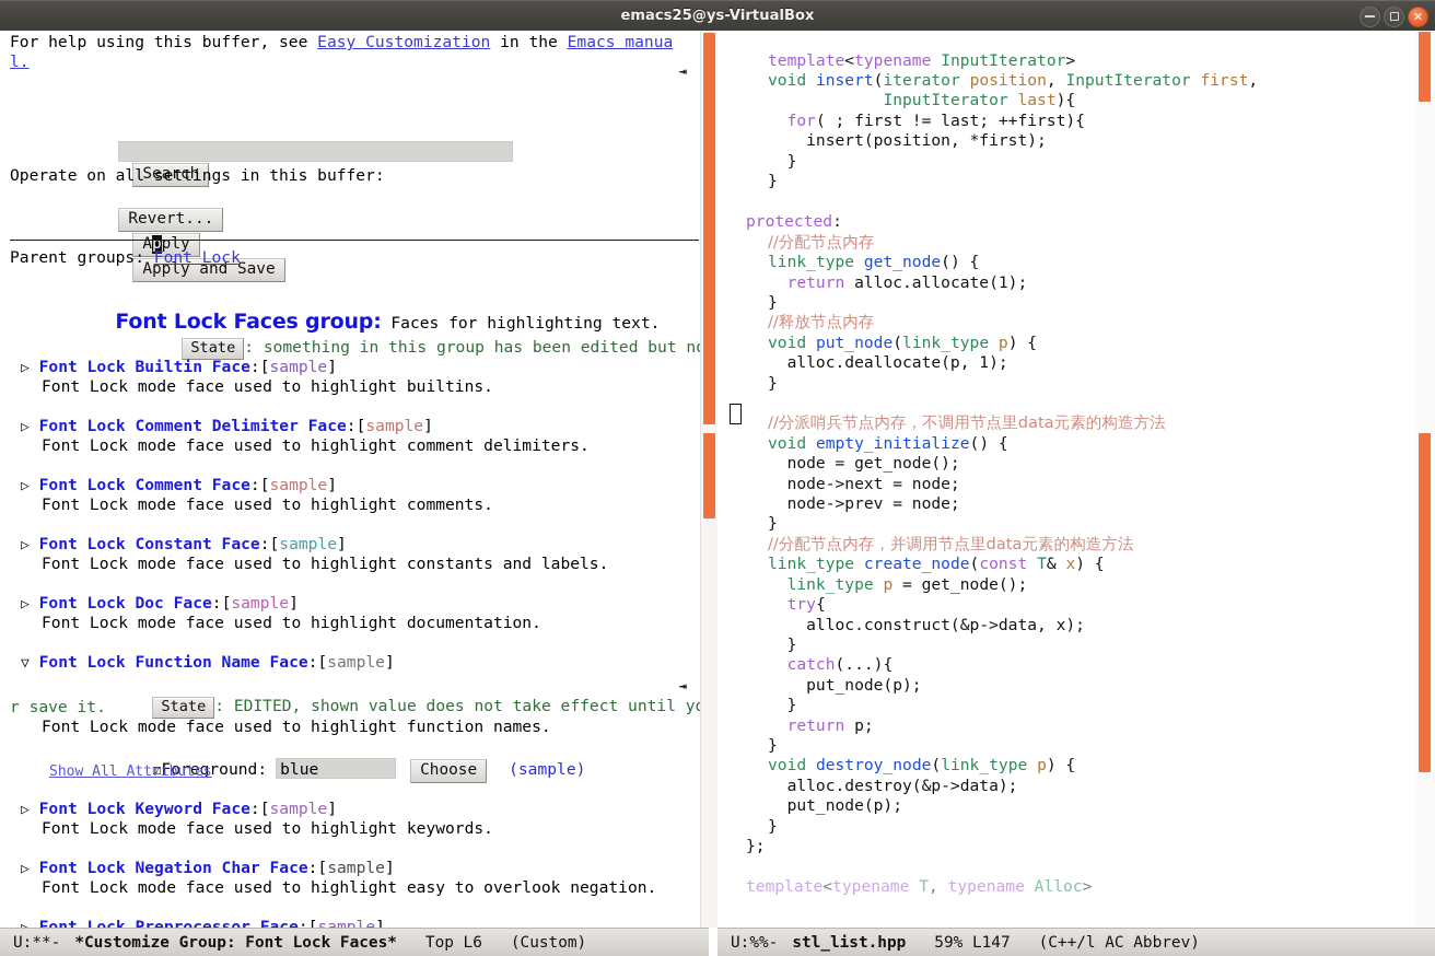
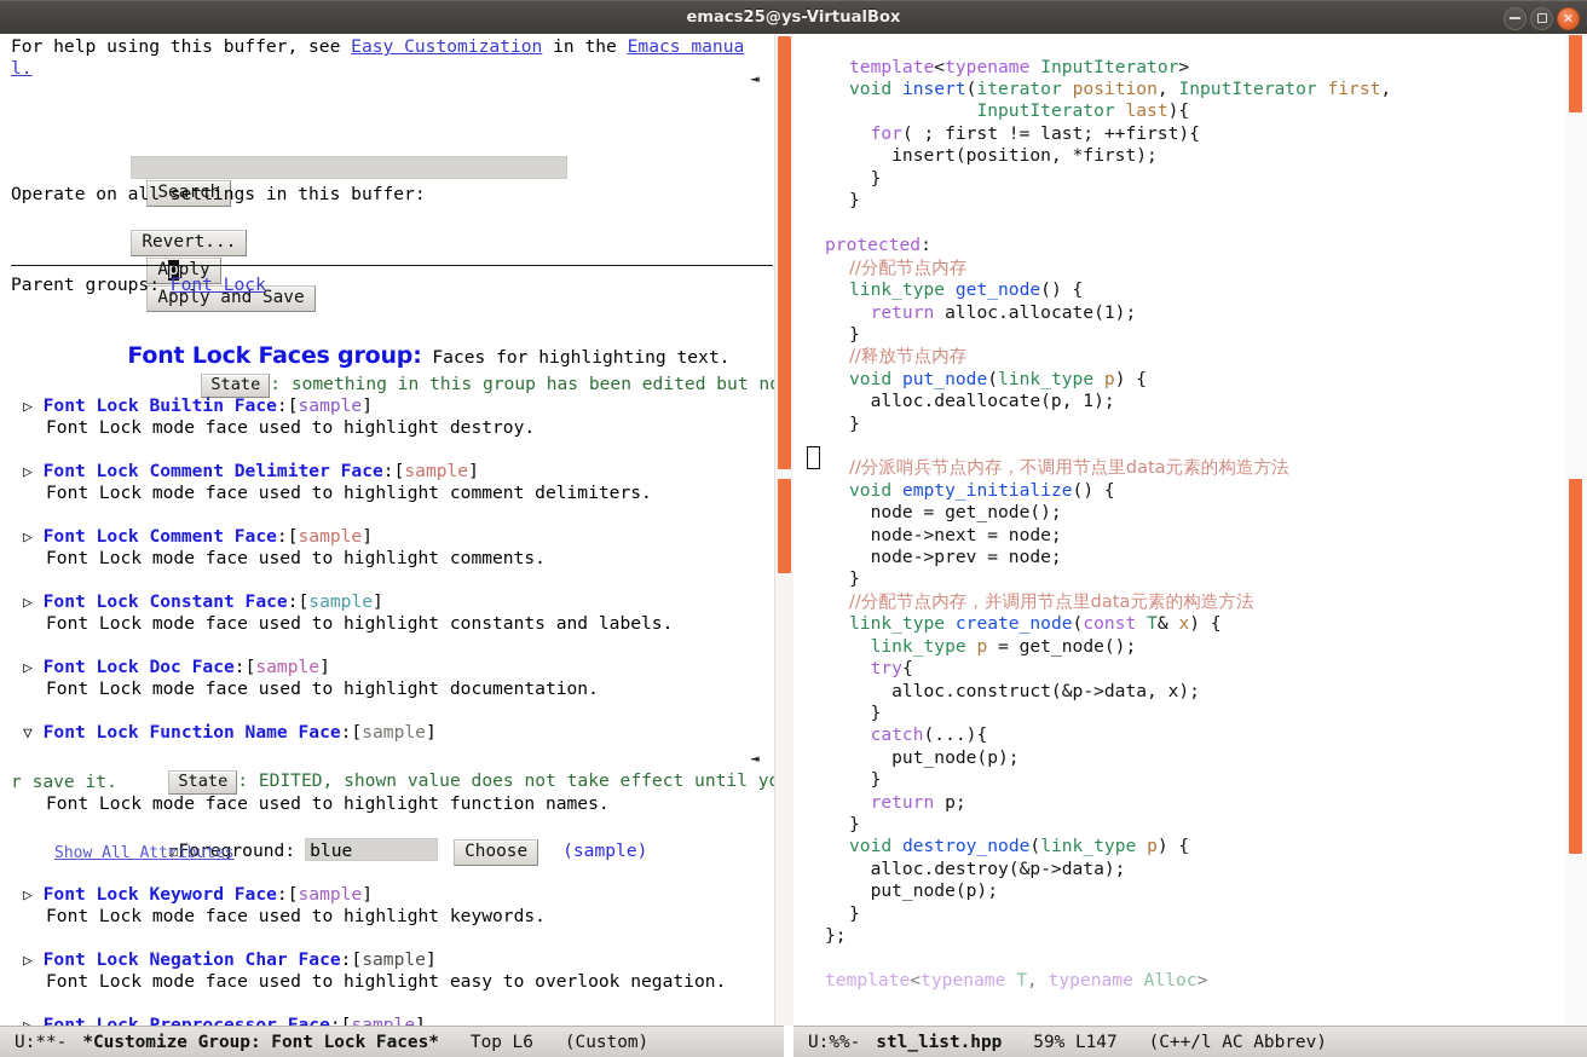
  emacs25@ys-VirtualBox
  ✕
  For help using this buffer, see Easy Customization in the Emacs manua
  ⇥
  l.
  Search
  Operate on all settings in this buffer:
  Revert... Apply Apply and Save
  Parent groups: Font Lock
  Font Lock Faces group: Faces for highlighting text.
  State : something in this group has been edited but n
  ▷ Font Lock Builtin Face:[sample]
- Font Lock mode face used to highlight builtins.
+ Font Lock mode face used to highlight destroy.
  ▷ Font Lock Comment Delimiter Face:[sample]
  Font Lock mode face used to highlight comment delimiters.
  ▷ Font Lock Comment Face:[sample]
  Font Lock mode face used to highlight comments.
  ▷ Font Lock Constant Face:[sample]
  Font Lock mode face used to highlight constants and labels.
  ▷ Font Lock Doc Face:[sample]
  Font Lock mode face used to highlight documentation.
  ▽ Font Lock Function Name Face:[sample]
  State : EDITED, shown value does not take effect until y
  ⇥
  r save it.
  Font Lock mode face used to highlight function names.
  ☑Foreground:
  blue
  Choose (sample)
  Show All Attributes
  ▷ Font Lock Keyword Face:[sample]
  Font Lock mode face used to highlight keywords.
  ▷ Font Lock Negation Char Face:[sample]
  Font Lock mode face used to highlight easy to overlook negation.
  U:**-
  *Customize Group: Font Lock Faces*
  Top L6
  (Custom)
  template<typename InputIterator>
  void insert(iterator position, InputIterator first,
  InputIterator last){
  for( ; first != last; ++first){
  insert(position, *first);
  }
  }
  protected:
  //分配节点内存
  link_type get_node() {
  return alloc.allocate(1);
  }
  //释放节点内存
  void put_node(link_type p) {
  alloc.deallocate(p, 1);
  }
  //分派哨兵节点内存，不调用节点里data元素的构造方法
  void empty_initialize() {
  node = get_node();
  node->next = node;
  node->prev = node;
  }
  //分配节点内存，并调用节点里data元素的构造方法
  link_type create_node(const T& x) {
  link_type p = get_node();
  try{
  alloc.construct(&p->data, x);
  }
  catch(...){
  put_node(p);
  }
  return p;
  }
  void destroy_node(link_type p) {
  alloc.destroy(&p->data);
  put_node(p);
  }
  };
  template<typename T, typename Alloc>
  U:%%-
  stl_list.hpp
  59% L147
  (C++/l AC Abbrev)
